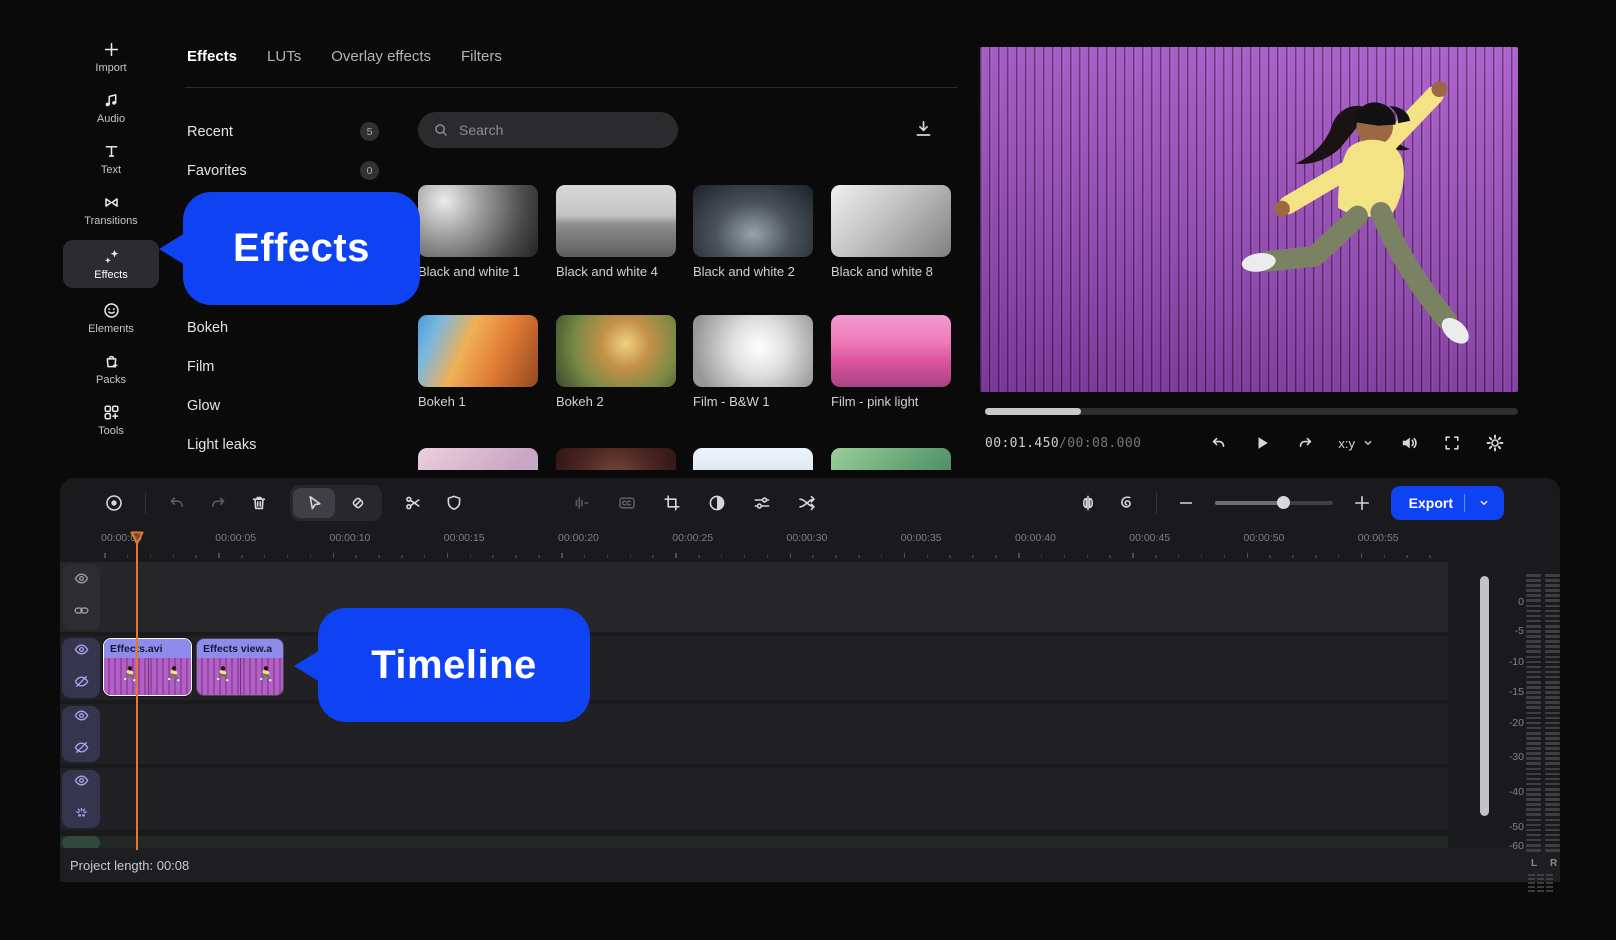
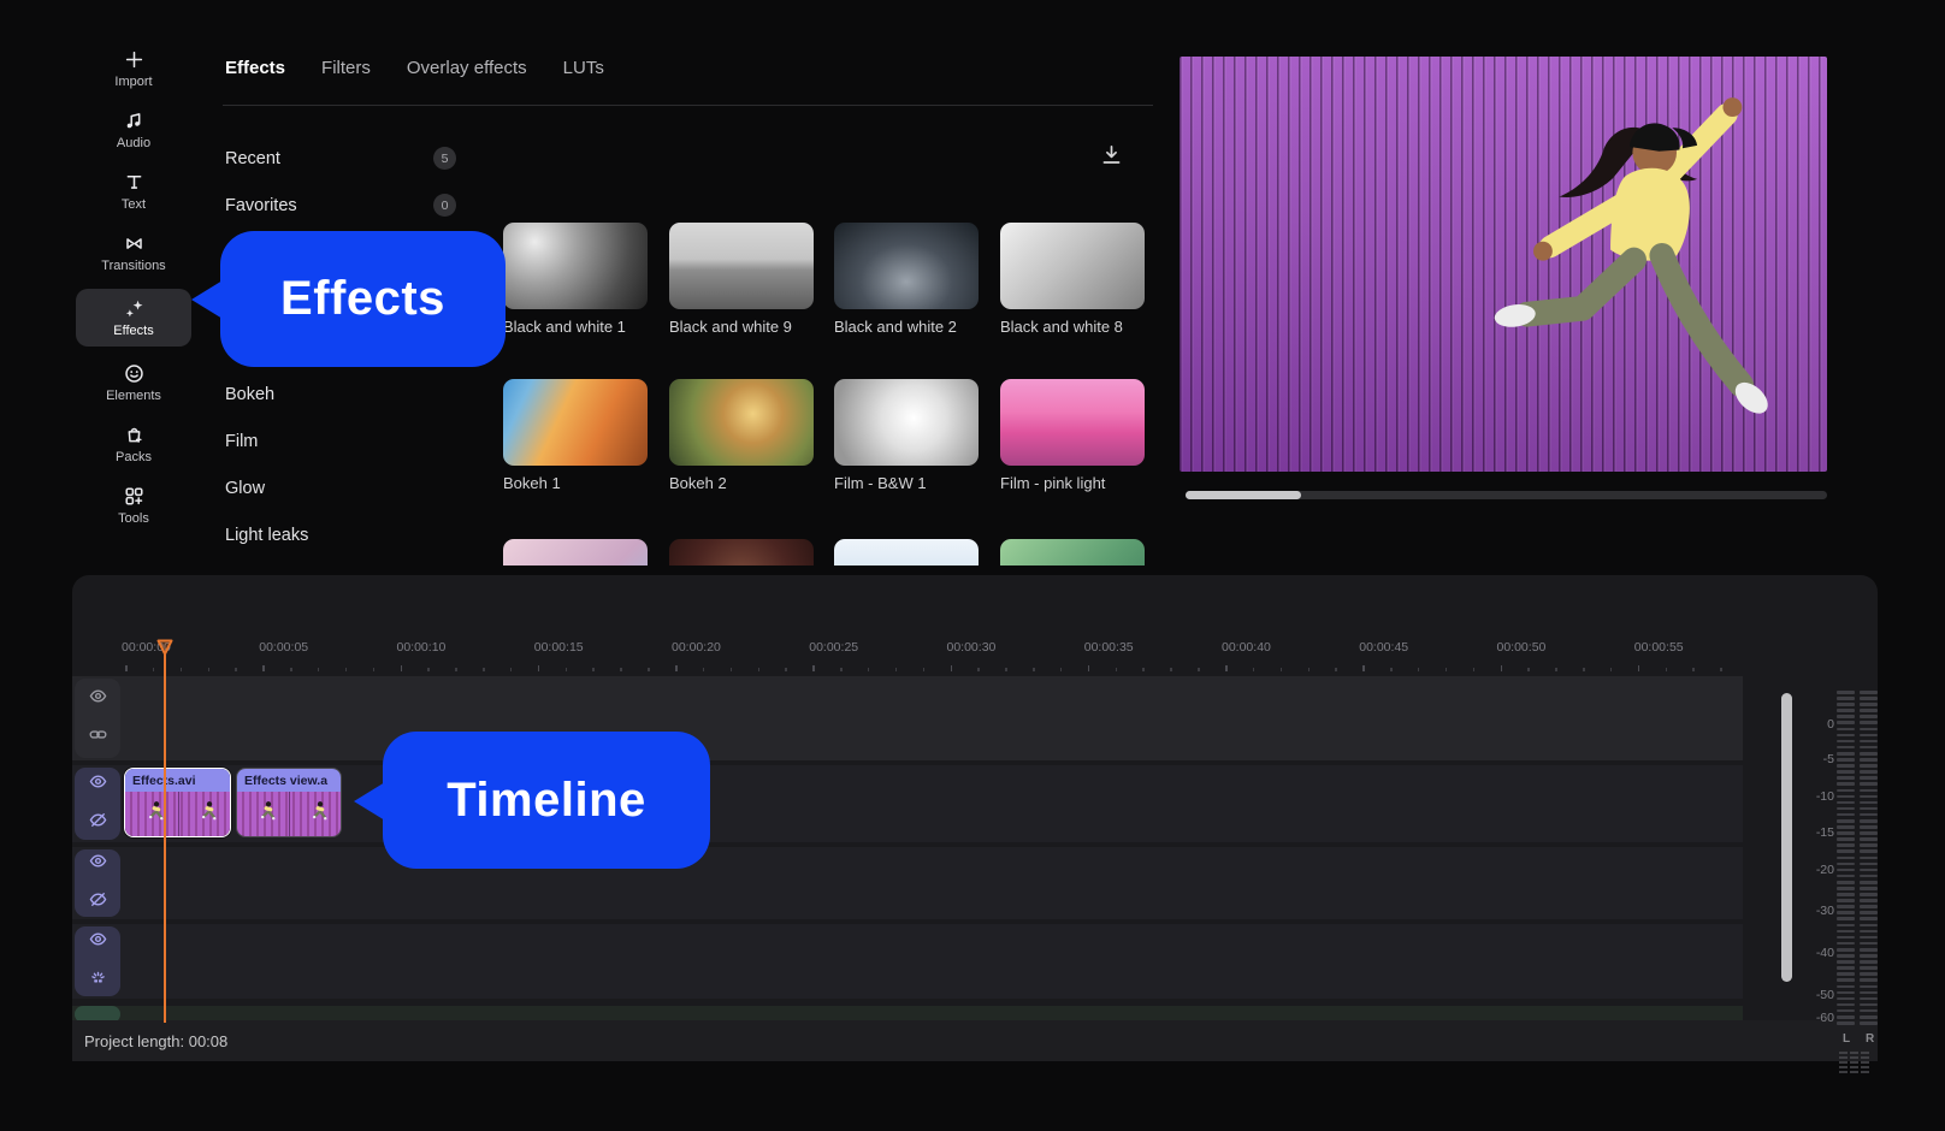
  Import
  Audio
  Text
  Transitions
  Effects
  Elements
  Packs
  Tools
  Effects
- LUTs
+ Filters
  Overlay effects
- Filters
+ LUTs
  Recent
  5
  Favorites
  0
  Bokeh
  Film
  Glow
  Light leaks
- Search
  Black and white 1
- Black and white 4
+ Black and white 9
  Black and white 2
  Black and white 8
  Bokeh 1
  Bokeh 2
  Film - B&W 1
  Film - pink light
- 00:01.450/00:08.000
- x:y
- Export
  00:00:00
  00:00:05
  00:00:10
  00:00:15
  00:00:20
  00:00:25
  00:00:30
  00:00:35
  00:00:40
  00:00:45
  00:00:50
  00:00:55
  Effecs.avi
  Effects view.a
  Project length: 00:08
  0
  -5
  -10
  -15
  -20
  -30
  -40
  -50
  -60
  L
  R
  Effects
  Timeline
